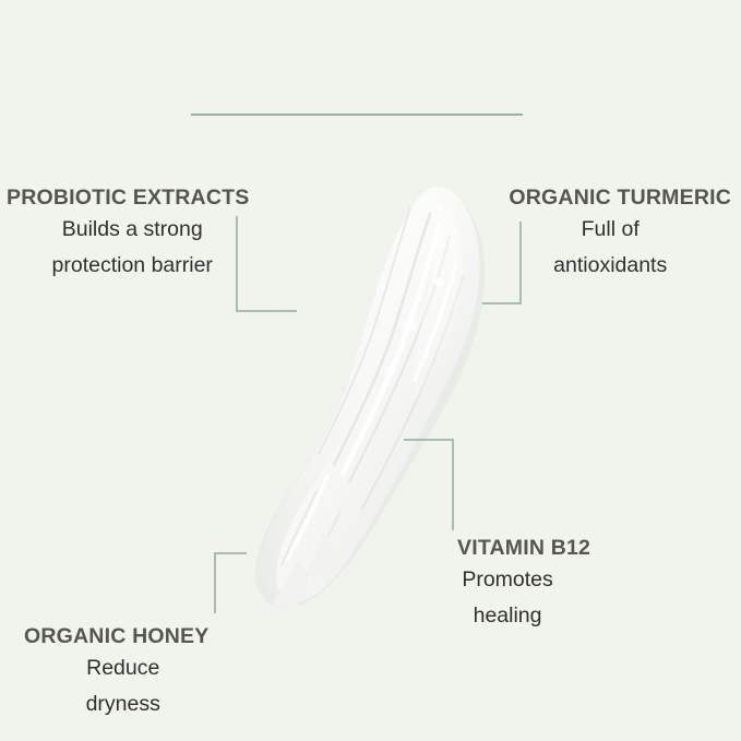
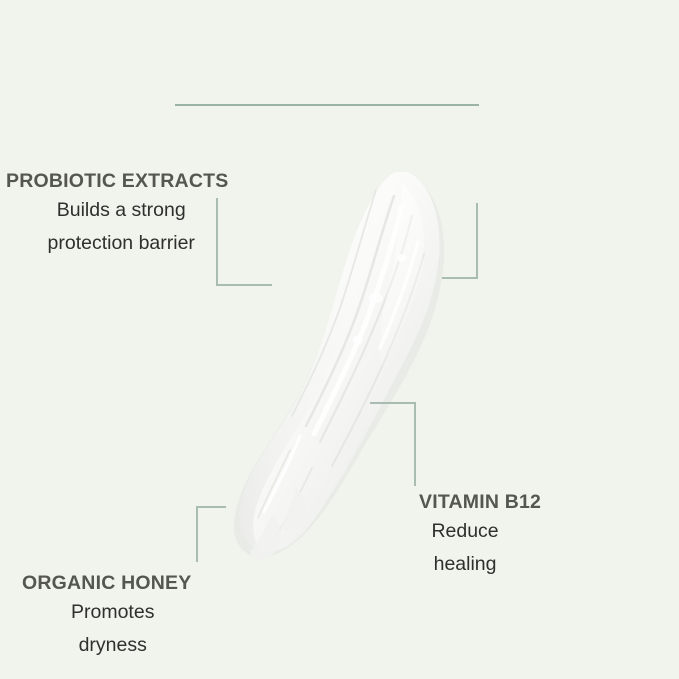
  PROBIOTIC EXTRACTS
  Builds a strong
  protection barrier
- ORGANIC TURMERIC
- Full of
- antioxidants
  VITAMIN B12
- Promotes
+ Reduce
  healing
  ORGANIC HONEY
- Reduce
+ Promotes
  dryness
